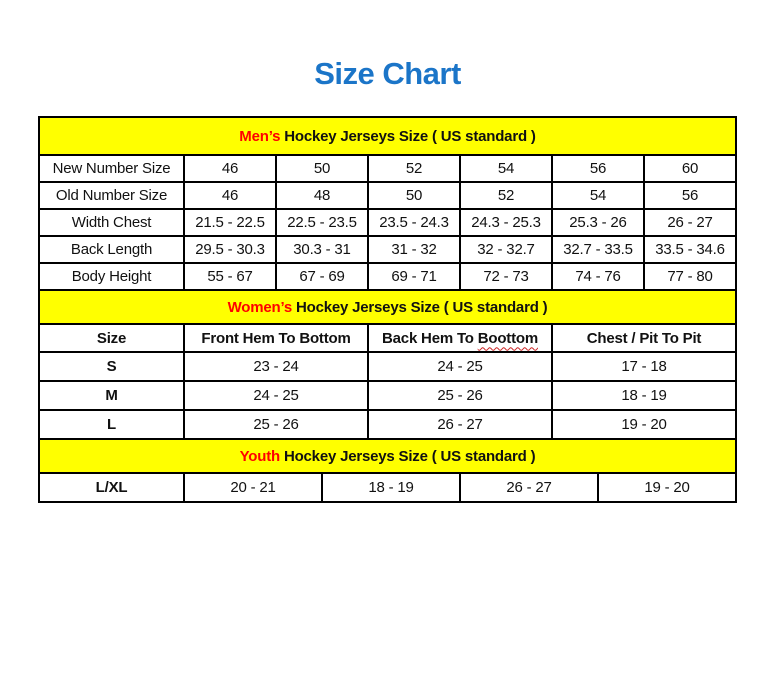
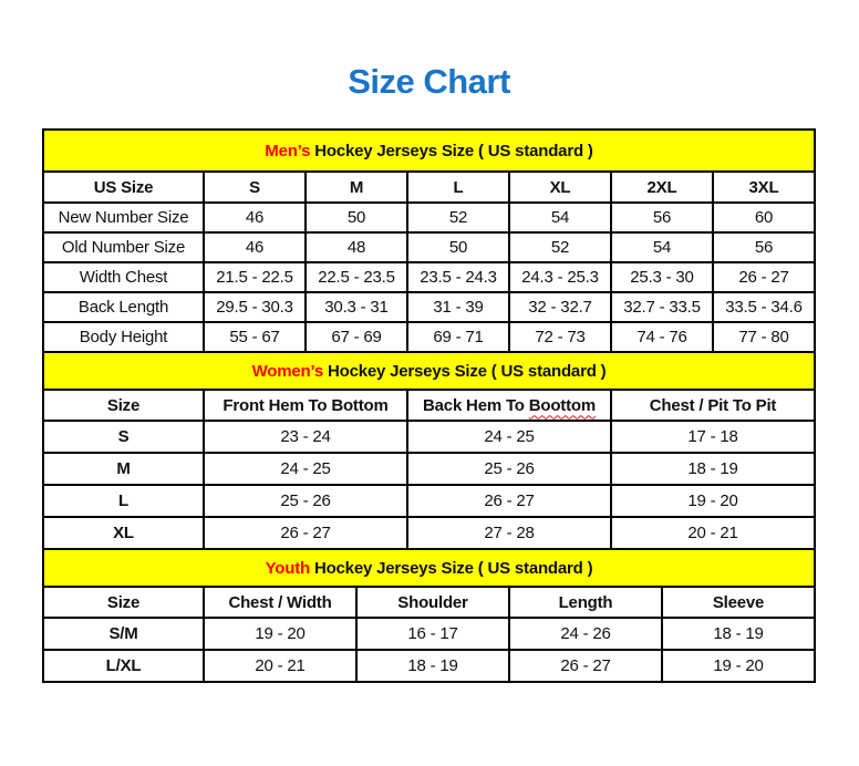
  Size Chart
  Men’s Hockey Jerseys Size ( US standard )
+ US Size	S	M	L	XL	2XL	3XL
  New Number Size	46	50	52	54	56	60
  Old Number Size	46	48	50	52	54	56
- Width Chest	21.5 - 22.5	22.5 - 23.5	23.5 - 24.3	24.3 - 25.3	25.3 - 26	26 - 27
+ Width Chest	21.5 - 22.5	22.5 - 23.5	23.5 - 24.3	24.3 - 25.3	25.3 - 30	26 - 27
- Back Length	29.5 - 30.3	30.3 - 31	31 - 32	32 - 32.7	32.7 - 33.5	33.5 - 34.6
+ Back Length	29.5 - 30.3	30.3 - 31	31 - 39	32 - 32.7	32.7 - 33.5	33.5 - 34.6
  Body Height	55 - 67	67 - 69	69 - 71	72 - 73	74 - 76	77 - 80
  Women’s Hockey Jerseys Size ( US standard )
  Size	Front Hem To Bottom	Back Hem To Boottom	Chest / Pit To Pit
  S	23 - 24	24 - 25	17 - 18
  M	24 - 25	25 - 26	18 - 19
  L	25 - 26	26 - 27	19 - 20
+ XL	26 - 27	27 - 28	20 - 21
  Youth Hockey Jerseys Size ( US standard )
+ Size	Chest / Width	Shoulder	Length	Sleeve
+ S/M	19 - 20	16 - 17	24 - 26	18 - 19
  L/XL	20 - 21	18 - 19	26 - 27	19 - 20
